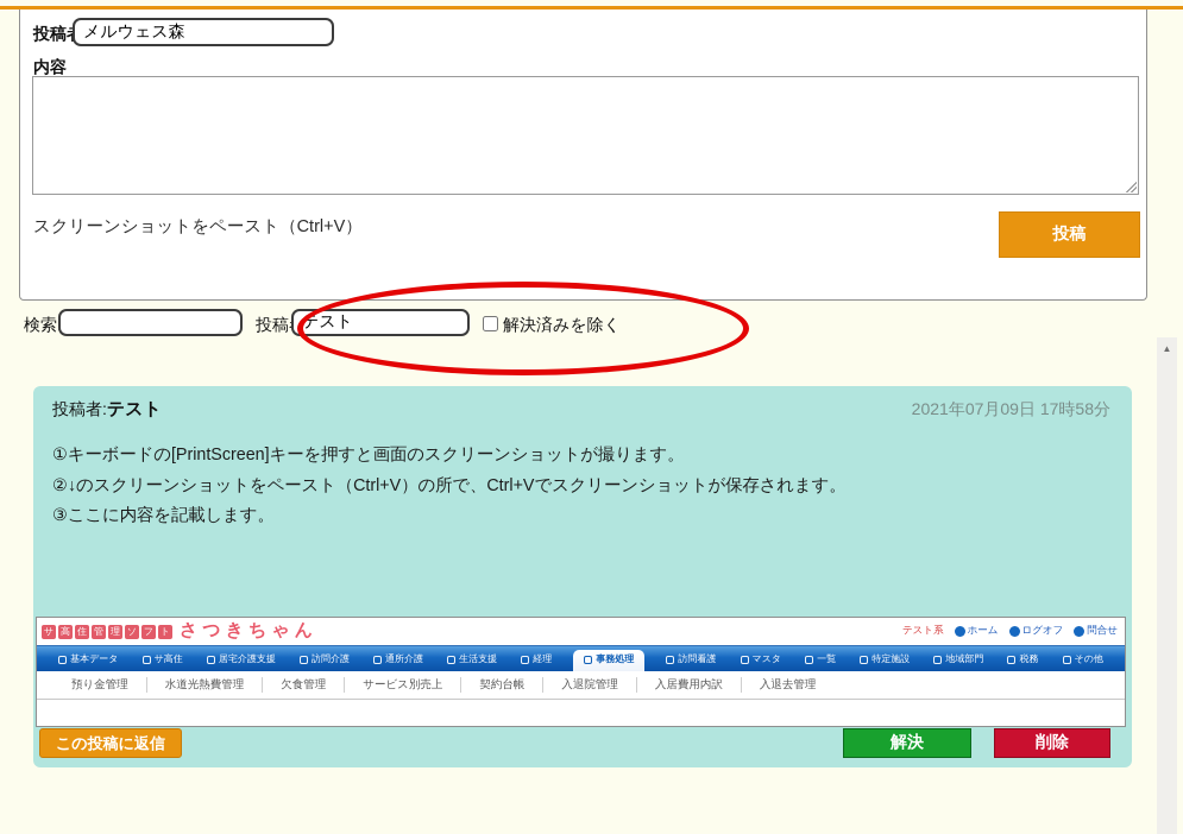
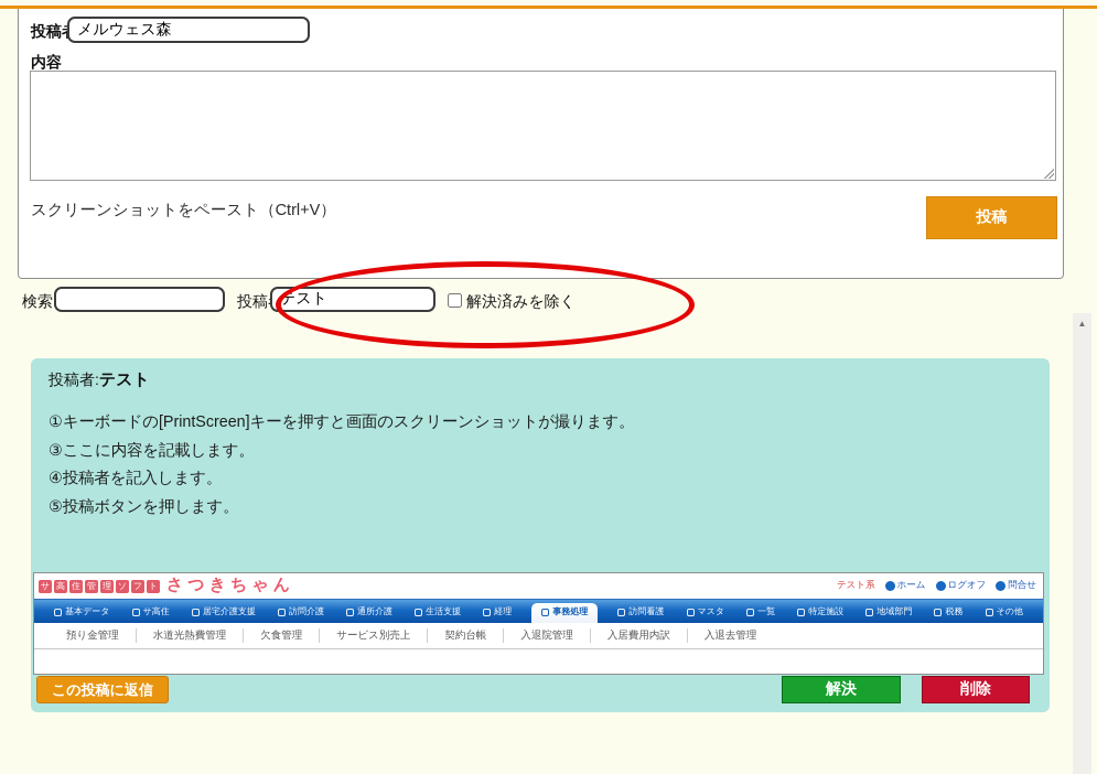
  メルウェス森
  内容
  スクリーンショットをペースト（Ctrl+V）
  投稿
  テスト
  解決済みを除く
  ▲
  投稿者:テスト
- 2021年07月09日 17時58分
  ①キーボードの[PrintScreen]キーを押すと画面のスクリーンショットが撮ります。
- ②↓のスクリーンショットをペースト（Ctrl+V）の所で、Ctrl+Vでスクリーンショットが保存されます。
  ③ここに内容を記載します。
+ ④投稿者を記入します。
+ ⑤投稿ボタンを押します。
  サ
  高
  住
  管
  理
  ソ
  フ
  ト
  さつきちゃん
  テスト系
  ホーム
  ログオフ
  問合せ
  基本データ
  サ高住
  居宅介護支援
  訪問介護
  通所介護
  生活支援
  経理
  事務処理
  訪問看護
  マスタ
  一覧
  特定施設
  地域部門
  税務
  その他
  預り金管理
  水道光熱費管理
  欠食管理
  サービス別売上
  契約台帳
  入退院管理
  入居費用内訳
  入退去管理
  この投稿に返信
  解決
  削除
